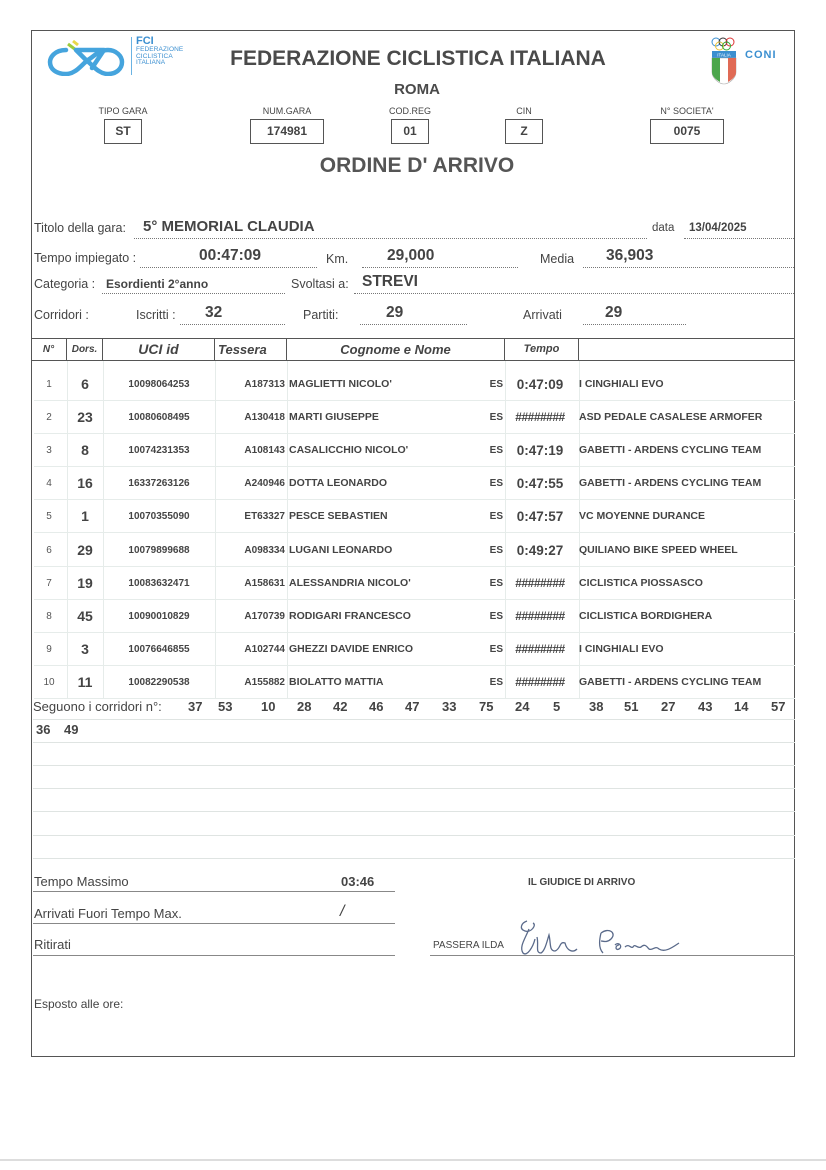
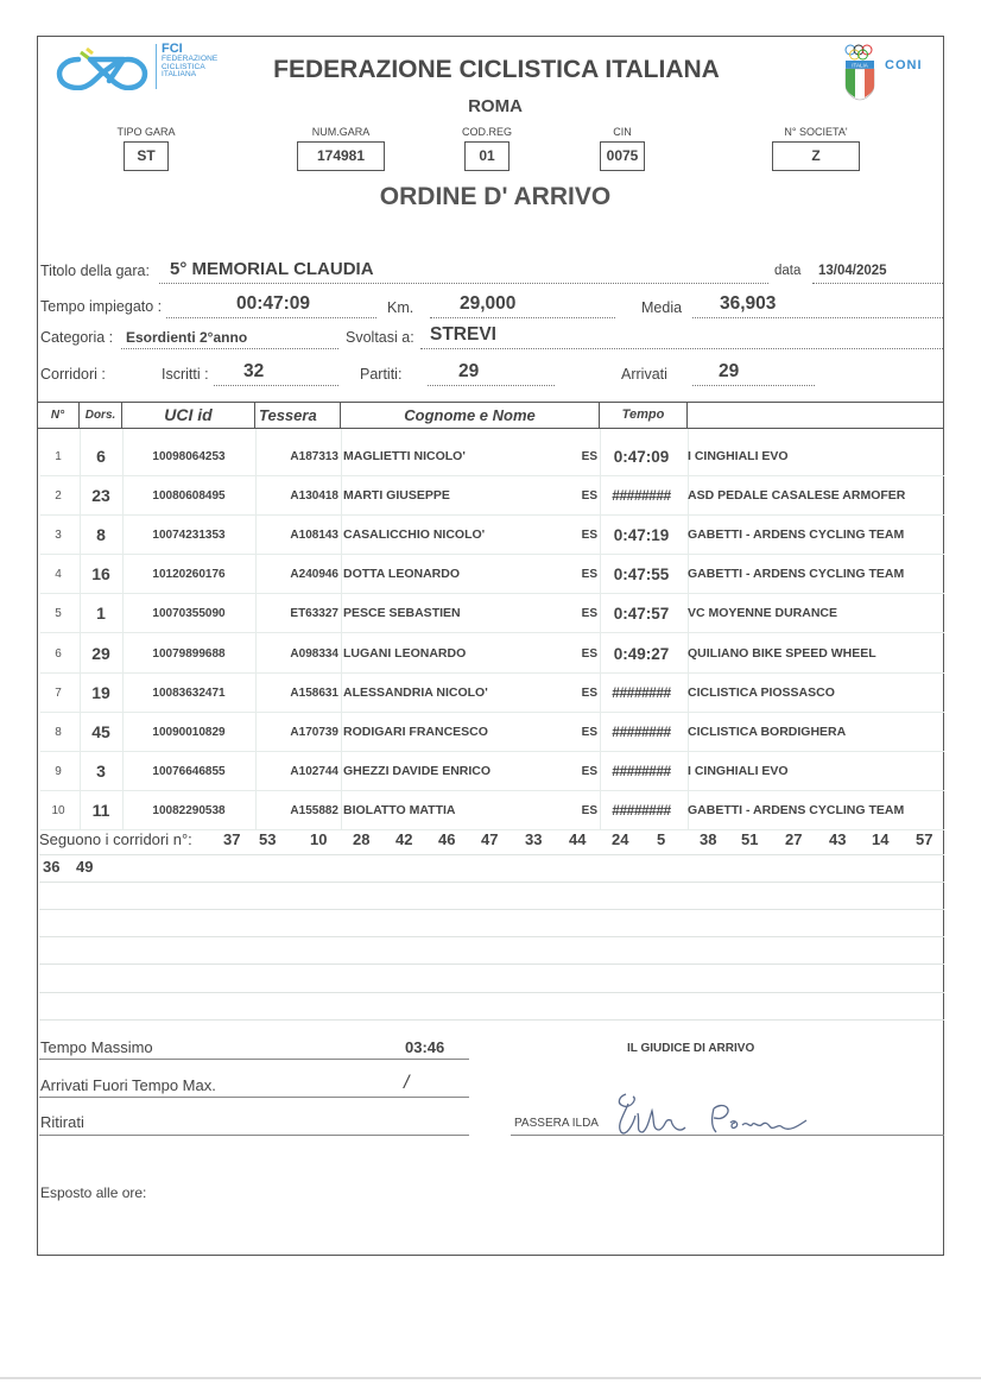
  FCI
  FEDERAZIONE CICLISTICA ITALIANA
  ROMA
  CONI
  TIPO GARA
  ST
  NUM.GARA
  174981
  COD.REG
  01
  CIN
- Z
+ 0075
  N° SOCIETA'
- 0075
+ Z
  ORDINE D' ARRIVO
  Titolo della gara:
  5° MEMORIAL CLAUDIA
  data
  13/04/2025
  Tempo impiegato :
  00:47:09
  Km.
  29,000
  Media
  36,903
  Categoria :
  Esordienti 2°anno
  Svoltasi a:
  STREVI
  Corridori :
  Iscritti :
  32
  Partiti:
  29
  Arrivati
  29
  N°
  Dors.
  UCI id
  Tessera
  Cognome e Nome
  Tempo
  1
  6
  10098064253
  A187313
  MAGLIETTI NICOLO'
  ES
  0:47:09
  I CINGHIALI EVO
  2
  23
  10080608495
  A130418
  MARTI GIUSEPPE
  ES
  ########
  ASD PEDALE CASALESE ARMOFER
  3
  8
  10074231353
  A108143
  CASALICCHIO NICOLO'
  ES
  0:47:19
  GABETTI - ARDENS CYCLING TEAM
  4
  16
- 16337263126
+ 10120260176
  A240946
  DOTTA LEONARDO
  ES
  0:47:55
  GABETTI - ARDENS CYCLING TEAM
  5
  1
  10070355090
  ET63327
  PESCE SEBASTIEN
  ES
  0:47:57
  VC MOYENNE DURANCE
  6
  29
  10079899688
  A098334
  LUGANI LEONARDO
  ES
  0:49:27
  QUILIANO BIKE SPEED WHEEL
  7
  19
  10083632471
  A158631
  ALESSANDRIA NICOLO'
  ES
  ########
  CICLISTICA PIOSSASCO
  8
  45
  10090010829
  A170739
  RODIGARI FRANCESCO
  ES
  ########
  CICLISTICA BORDIGHERA
  9
  3
  10076646855
  A102744
  GHEZZI DAVIDE ENRICO
  ES
  ########
  I CINGHIALI EVO
  10
  11
  10082290538
  A155882
  BIOLATTO MATTIA
  ES
  ########
  GABETTI - ARDENS CYCLING TEAM
  Seguono i corridori n°:
  37
  53
  10
  28
  42
  46
  47
  33
- 75
+ 44
  24
  5
  38
  51
  27
  43
  14
  57
  36
  49
  Tempo Massimo
  03:46
  IL GIUDICE DI ARRIVO
  Arrivati Fuori Tempo Max.
  /
  Ritirati
  PASSERA ILDA
  Esposto alle ore:
